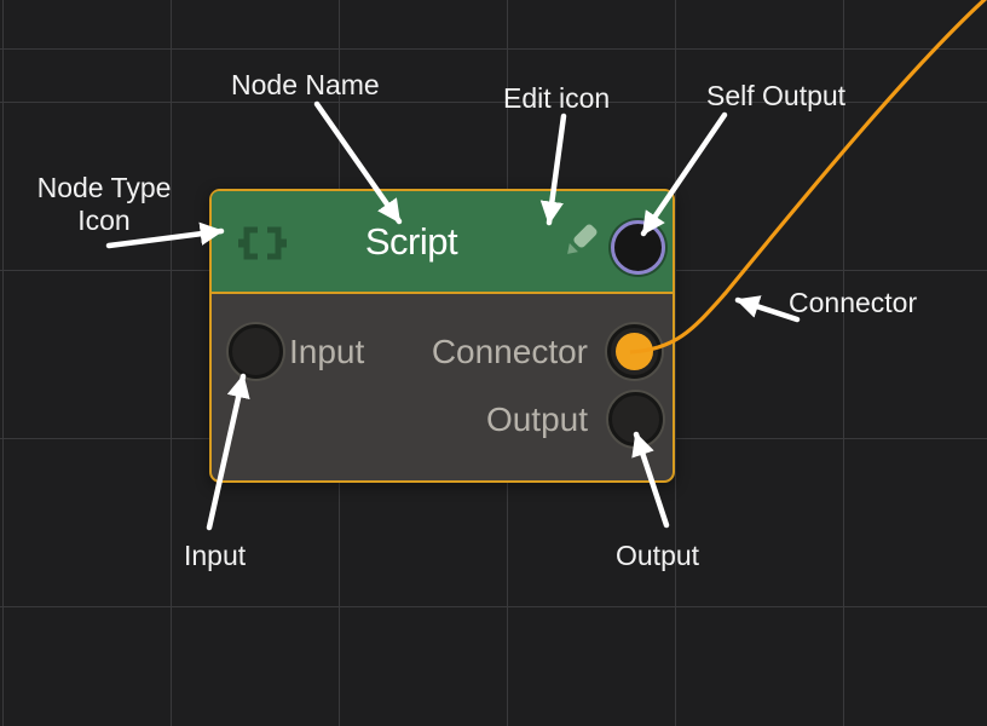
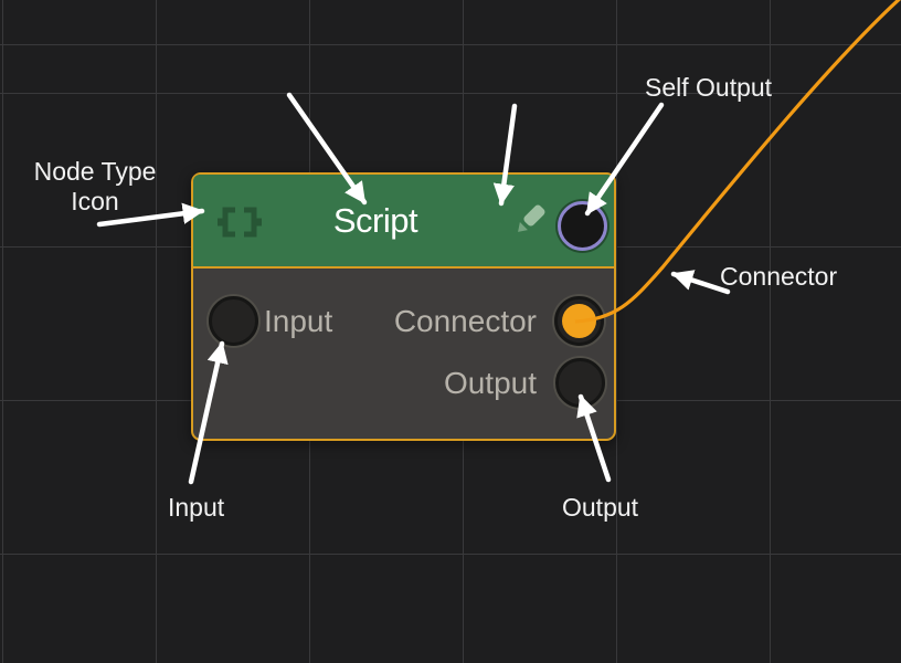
  Script
  Input
  Connector
  Output
- Node Name
- Edit icon
  Self Output
  Node Type Icon
  Connector
  Input
  Output
